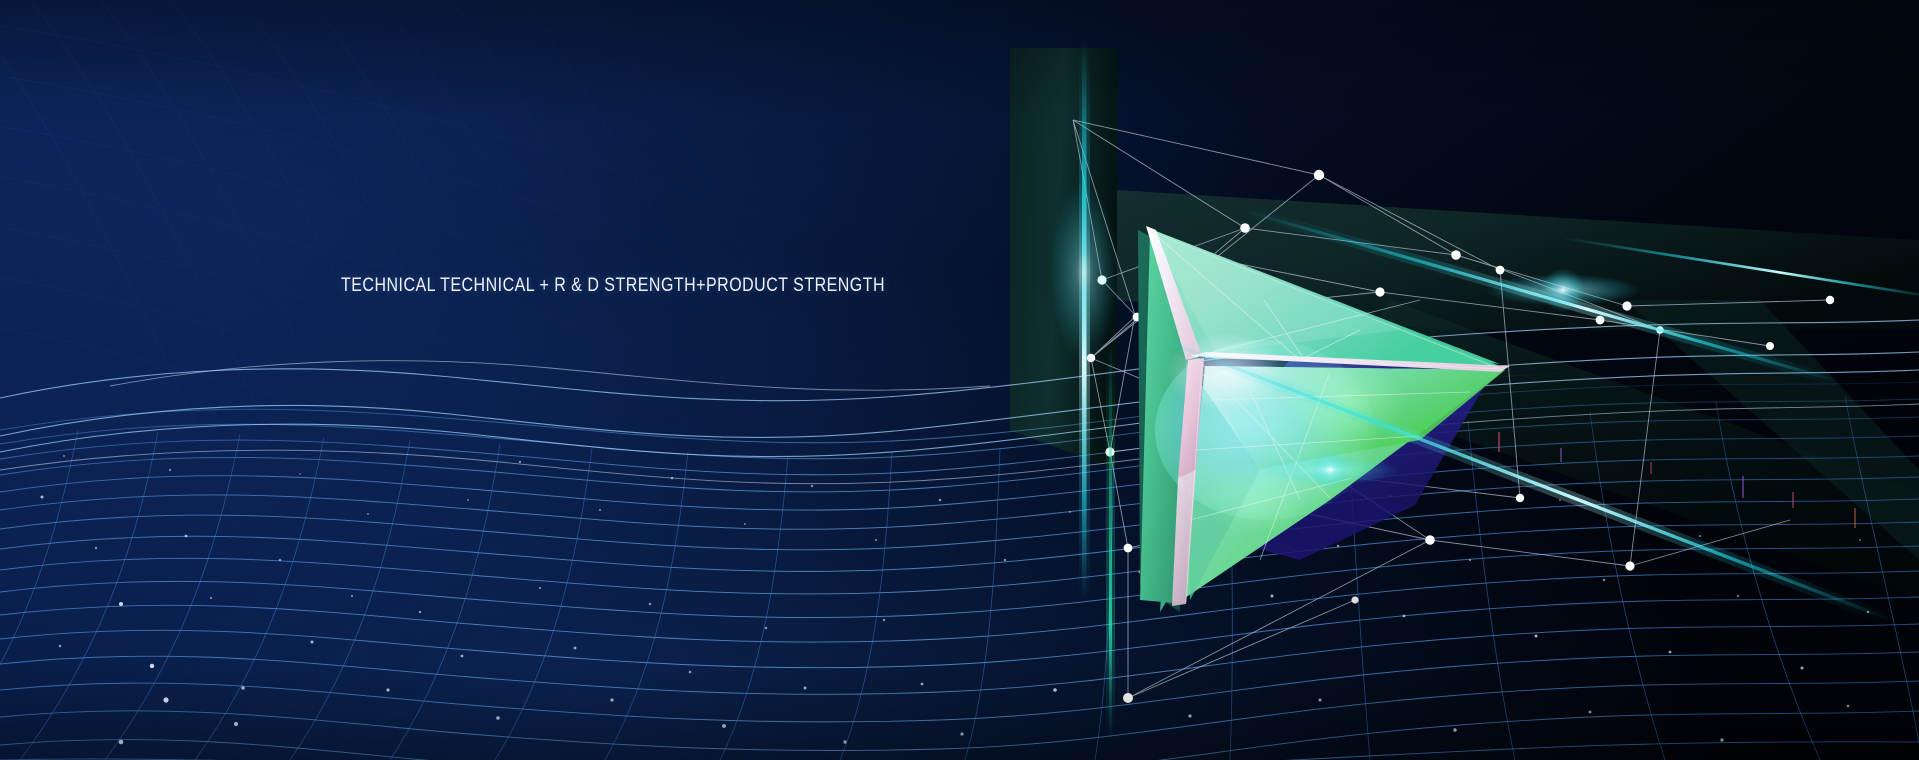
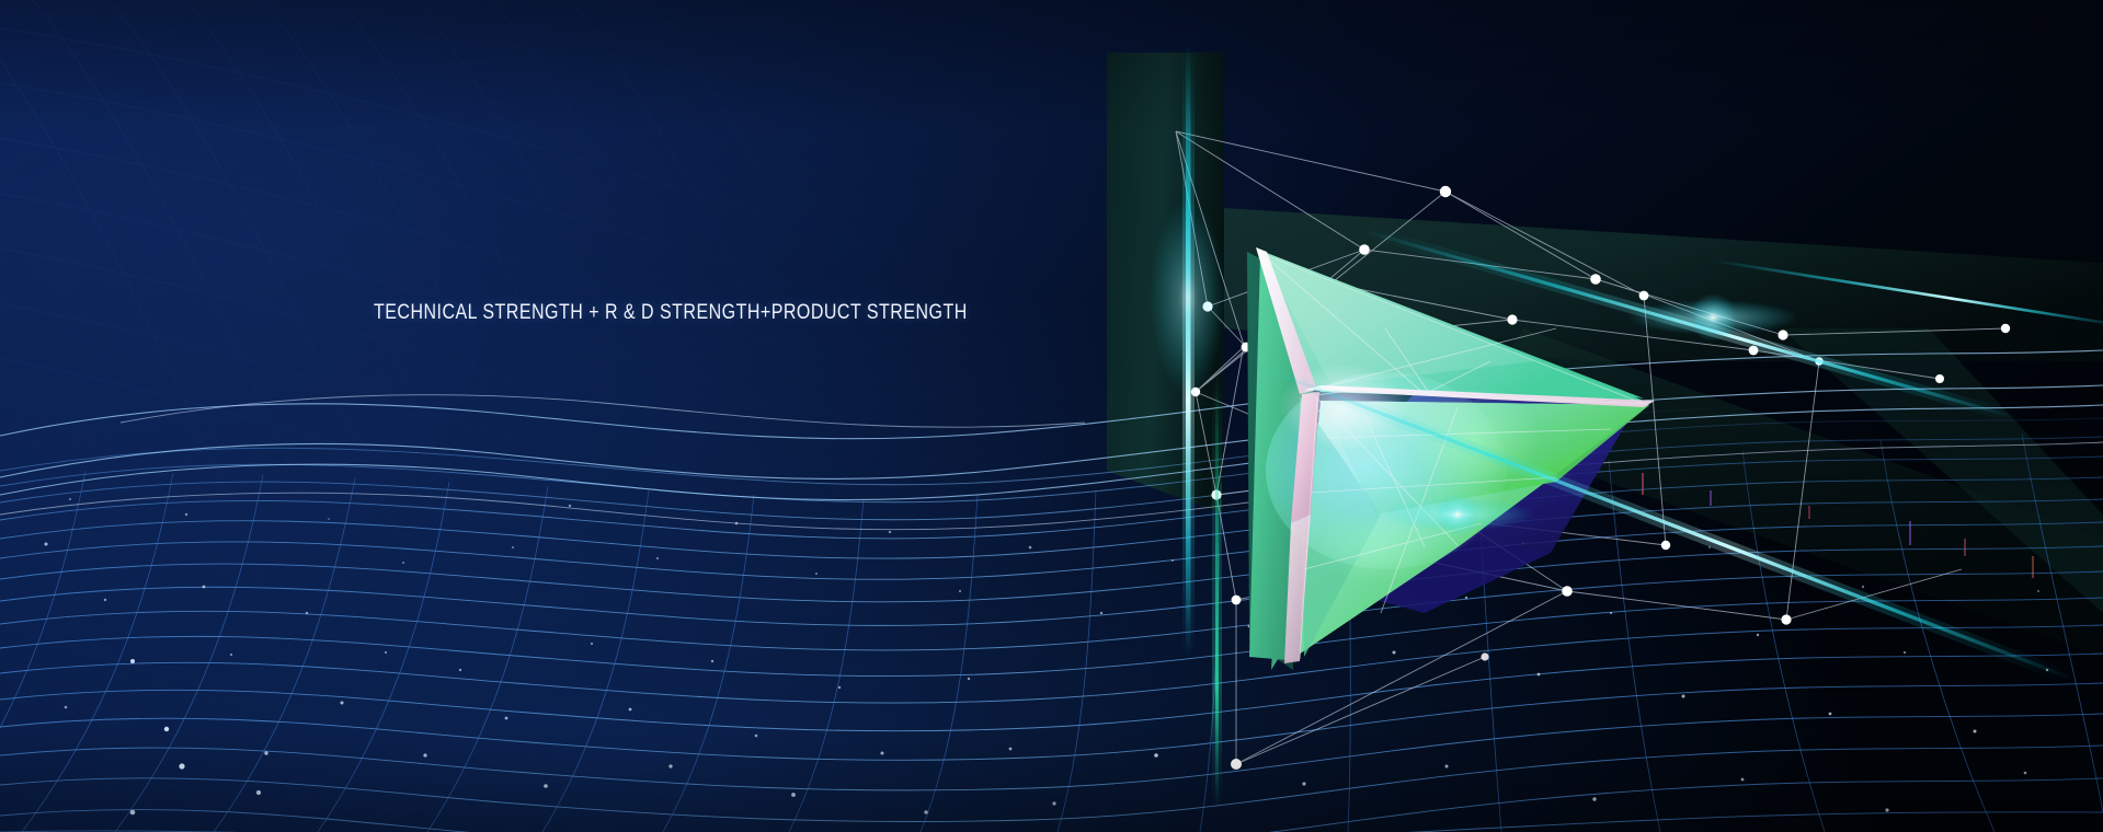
- TECHNICAL TECHNICAL + R & D STRENGTH+PRODUCT STRENGTH
+ TECHNICAL STRENGTH + R & D STRENGTH+PRODUCT STRENGTH
